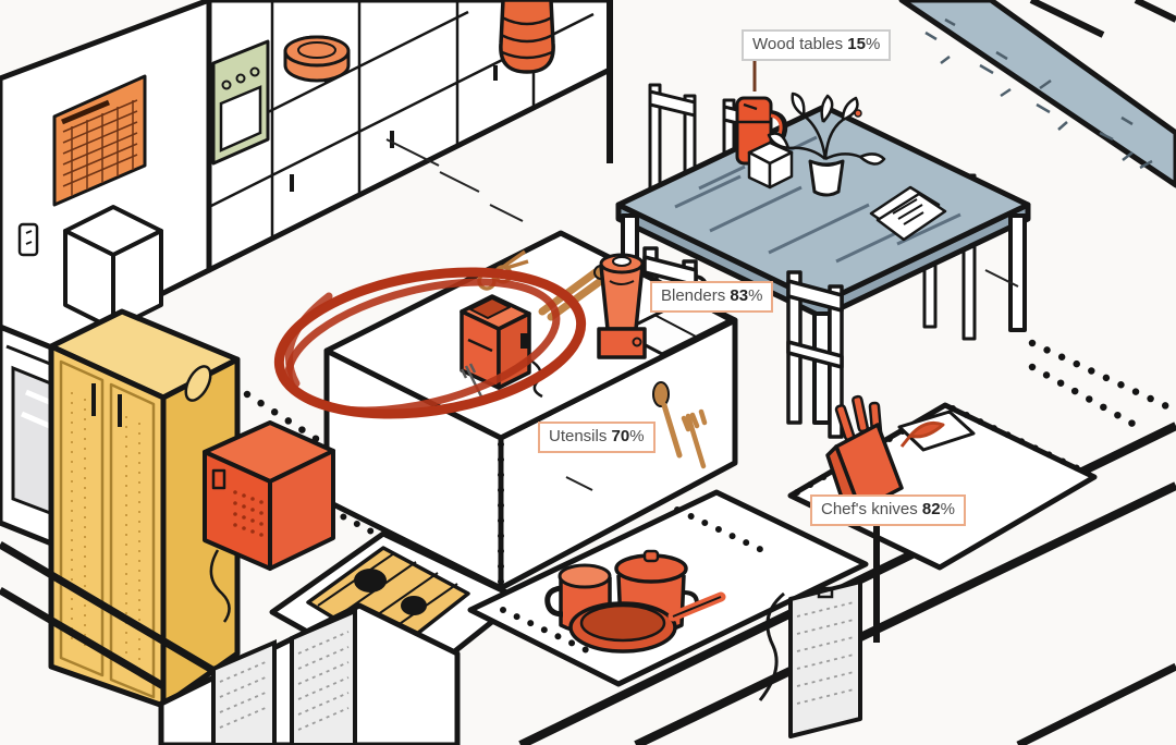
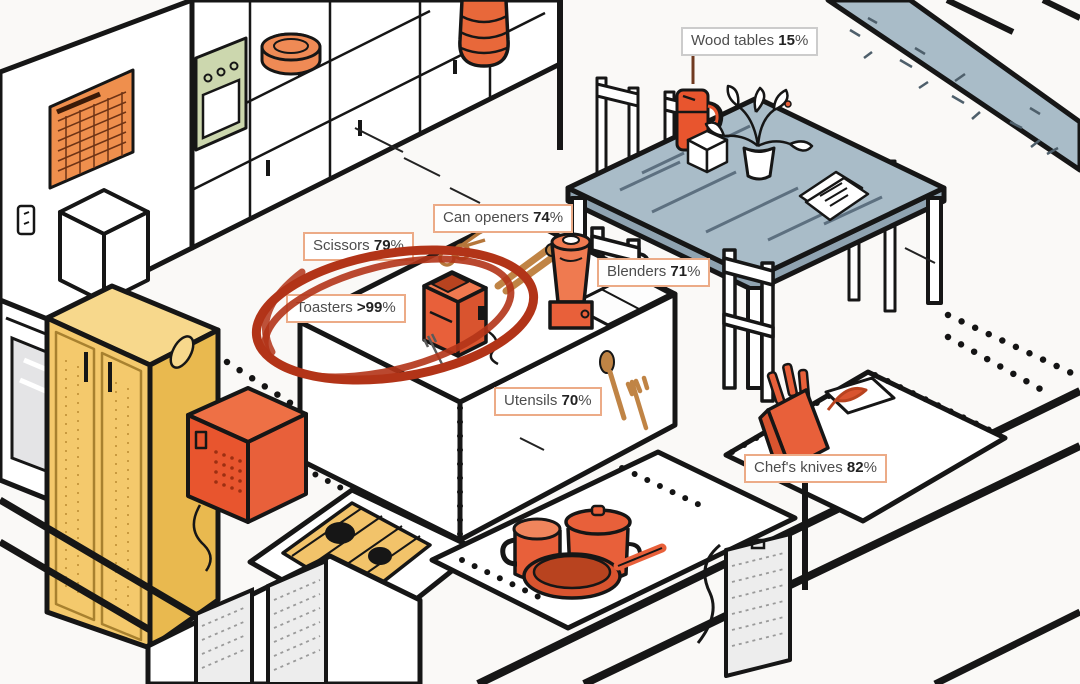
  Wood tables 15%
+ Can openers 74%
+ Scissors 79%
+ Toasters >99%
- Blenders 83%
+ Blenders 71%
  Utensils 70%
  Chef's knives 82%
